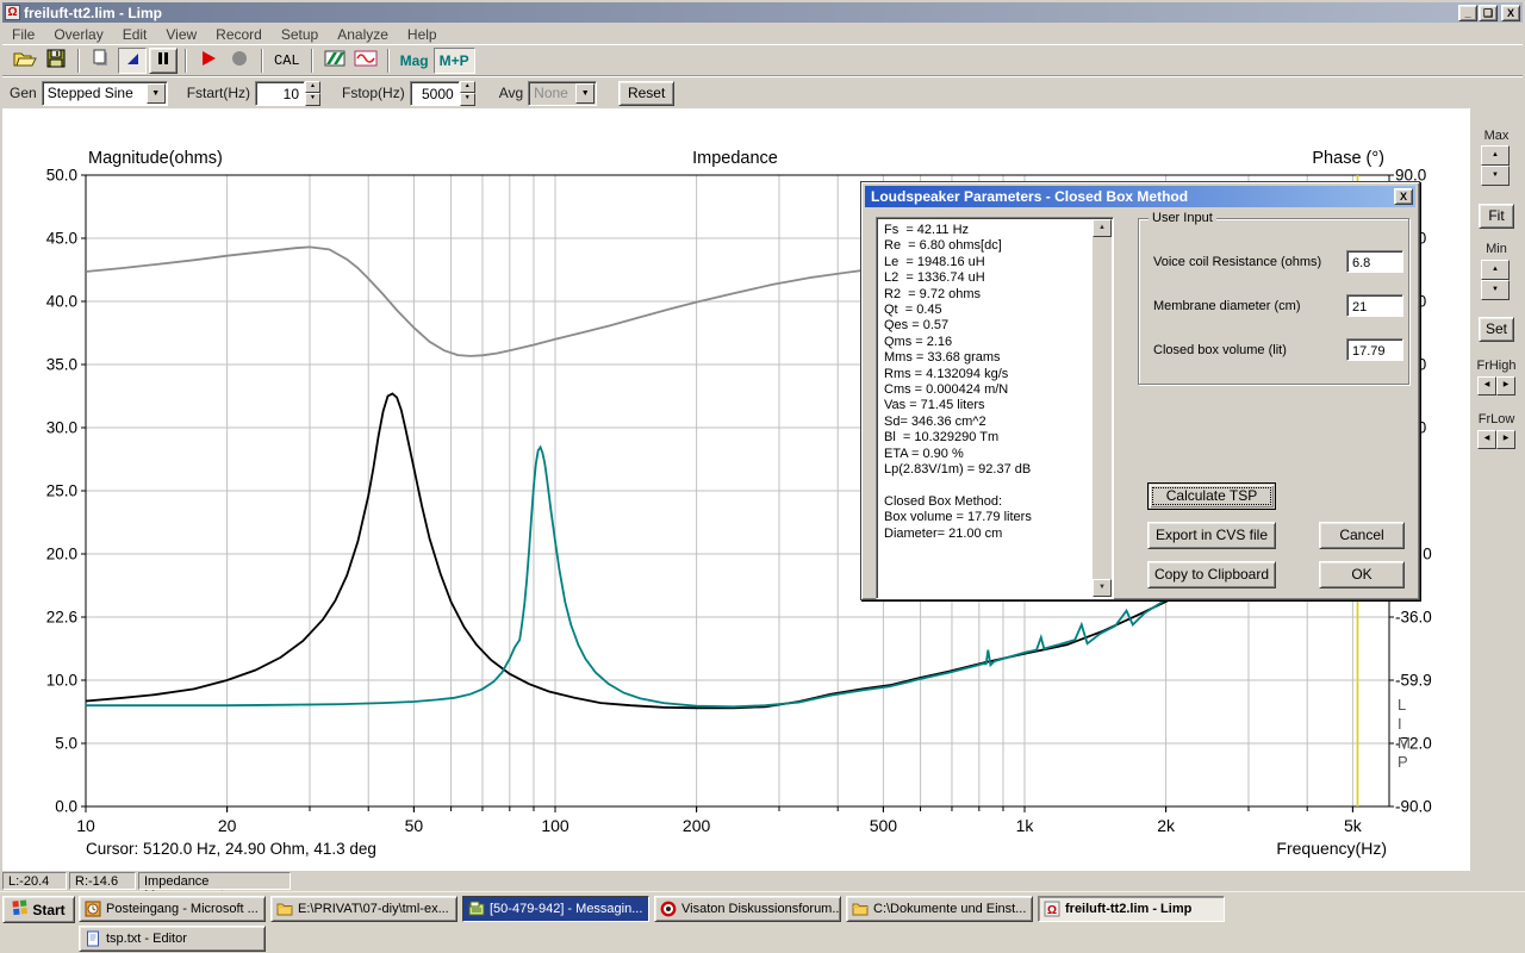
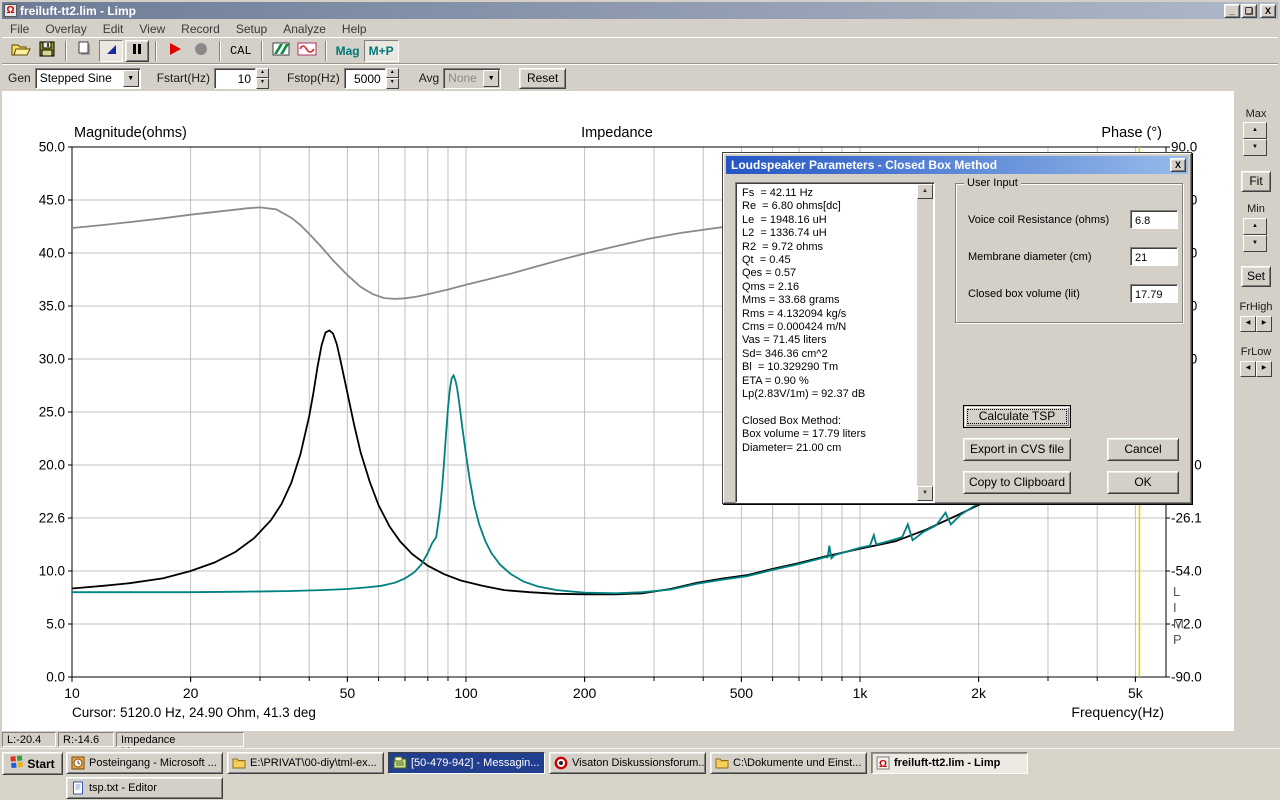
  Ω
  freiluft-tt2.lim - Limp
  _
  ❏
  X
  File
  Overlay
  Edit
  View
  Record
  Setup
  Analyze
  Help
  CAL
  Mag
  M+P
  Gen
  Stepped Sine
  Fstart(Hz)
  10
  Fstop(Hz)
  5000
  Avg
  None
  Reset
  50.0
  90.0
  45.0
  40.0
  35.0
  30.0
  25.0
  20.0
  22.6
- -36.0
+ -26.1
  10.0
- -59.9
+ -54.0
  5.0
  -72.0
  0.0
  -90.0
  10
  20
  50
  100
  200
  500
  1k
  2k
  5k
  Magnitude(ohms)
  Impedance
  Phase (°)
  Frequency(Hz)
  Cursor: 5120.0 Hz, 24.90 Ohm, 41.3 deg
  L
  I
  M
  P
  Max
  Fit
  Min
  Set
  FrHigh
  FrLow
  L:-20.4
  R:-14.6
  Loudspeaker Parameters - Closed Box Method
  X
  Fs = 42.11 Hz
  Re = 6.80 ohms[dc]
  Le = 1948.16 uH
  L2 = 1336.74 uH
  R2 = 9.72 ohms
  Qt = 0.45
  Qes = 0.57
  Qms = 2.16
  Mms = 33.68 grams
  Rms = 4.132094 kg/s
  Cms = 0.000424 m/N
  Vas = 71.45 liters
  Sd= 346.36 cm^2
  Bl = 10.329290 Tm
  ETA = 0.90 %
  Lp(2.83V/1m) = 92.37 dB
  Closed Box Method:
  Box volume = 17.79 liters
  Diameter= 21.00 cm
  User Input
  Voice coil Resistance (ohms)
  6.8
  Membrane diameter (cm)
  21
  Closed box volume (lit)
  17.79
  Calculate TSP
  Export in CVS file
  Copy to Clipboard
  Cancel
  OK
  Start
  Posteingang - Microsoft ...
- E:\PRIVAT\07-diy\tml-ex...
+ E:\PRIVAT\00-diy\tml-ex...
  [50-479-942] - Messagin...
  Visaton Diskussionsforum..
  C:\Dokumente und Einst...
  Ω
  freiluft-tt2.lim - Limp
  tsp.txt - Editor
